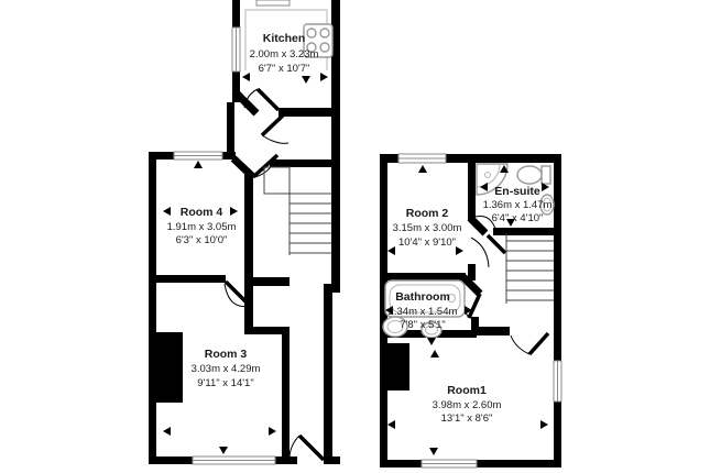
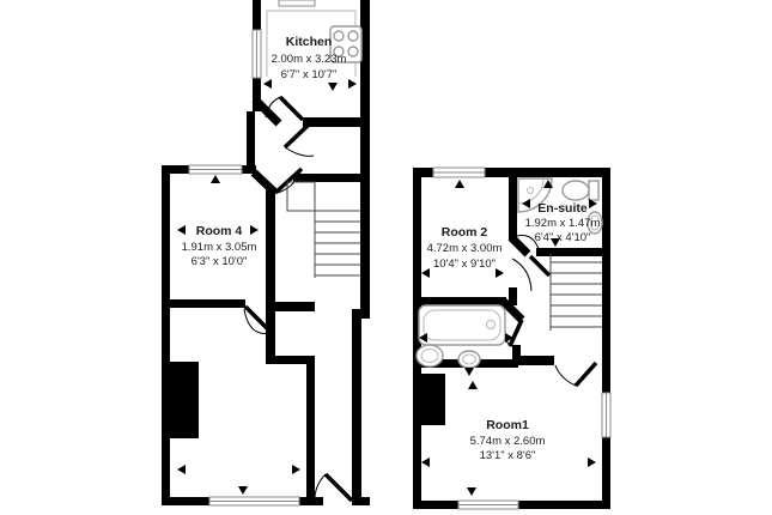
  Kitchen
  2.00m x 3.23m
  6'7" x 10'7"
  Room 4
  1.91m x 3.05m
  6'3" x 10'0"
- Room 3
- 3.03m x 4.29m
- 9'11" x 14'1"
  Room 2
- 3.15m x 3.00m
+ 4.72m x 3.00m
  10'4" x 9'10"
  En-suite
- 1.36m x 1.47m
+ 1.92m x 1.47m
  6'4" x 4'10"
- Bathroom
- 2.34m x 1.54m
- 7'8" x 5'1"
  Room1
- 3.98m x 2.60m
+ 5.74m x 2.60m
  13'1" x 8'6"
